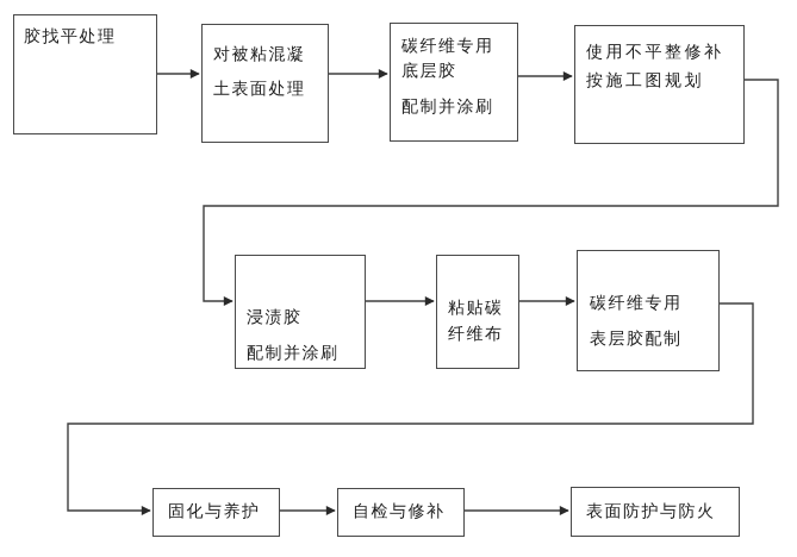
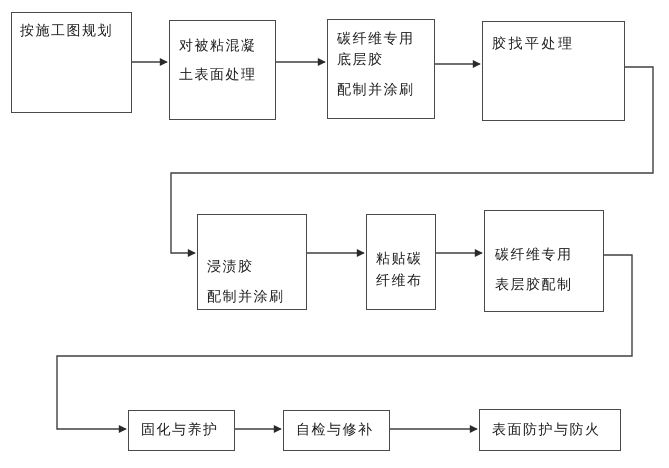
- 胶找平处理
+ 按施工图规划
  对被粘混凝
  土表面处理
  碳纤维专用
  底层胶
  配制并涂刷
- 使用不平整修补
- 按施工图规划
+ 胶找平处理
  浸渍胶
  配制并涂刷
  粘贴碳
  纤维布
  碳纤维专用
  表层胶配制
  固化与养护
  自检与修补
  表面防护与防火
